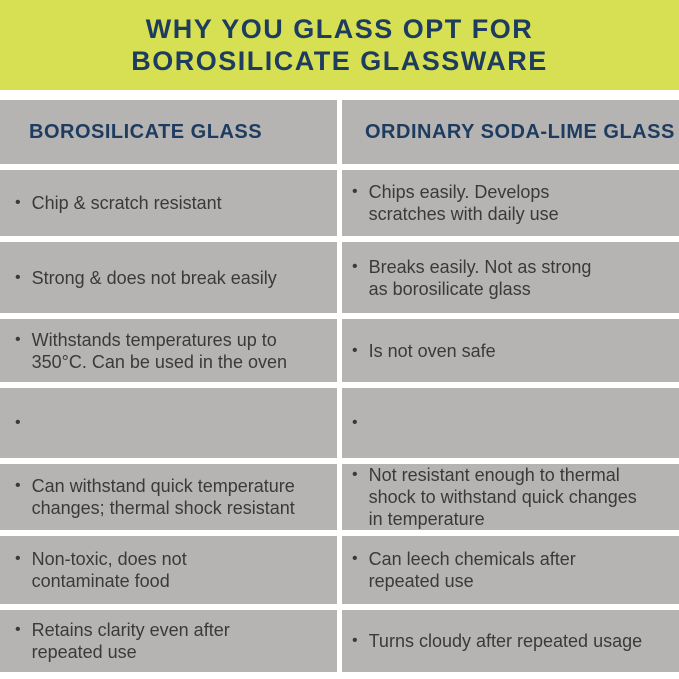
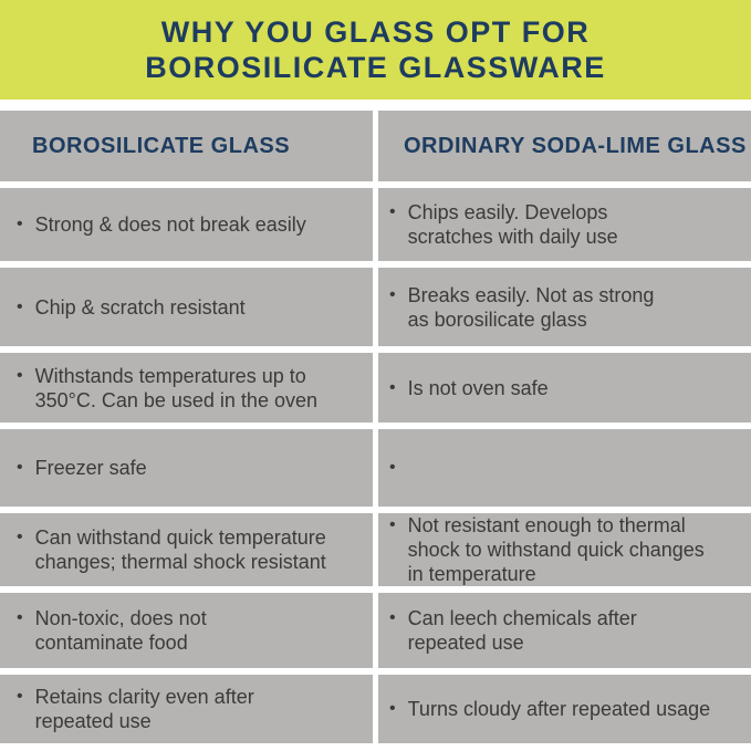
  WHY YOU GLASS OPT FOR
  BOROSILICATE GLASSWARE
  BOROSILICATE GLASS
  ORDINARY SODA-LIME GLASS
  •
- Chip & scratch resistant
+ Strong & does not break easily
  •
  Chips easily. Develops
  scratches with daily use
  •
- Strong & does not break easily
+ Chip & scratch resistant
  •
  Breaks easily. Not as strong
  as borosilicate glass
  •
  Withstands temperatures up to
  350°C. Can be used in the oven
  •
  Is not oven safe
  •
+ Freezer safe
  •
  •
  Can withstand quick temperature
  changes; thermal shock resistant
  •
  Not resistant enough to thermal
  shock to withstand quick changes
  in temperature
  •
  Non-toxic, does not
  contaminate food
  •
  Can leech chemicals after
  repeated use
  •
  Retains clarity even after
  repeated use
  •
  Turns cloudy after repeated usage
